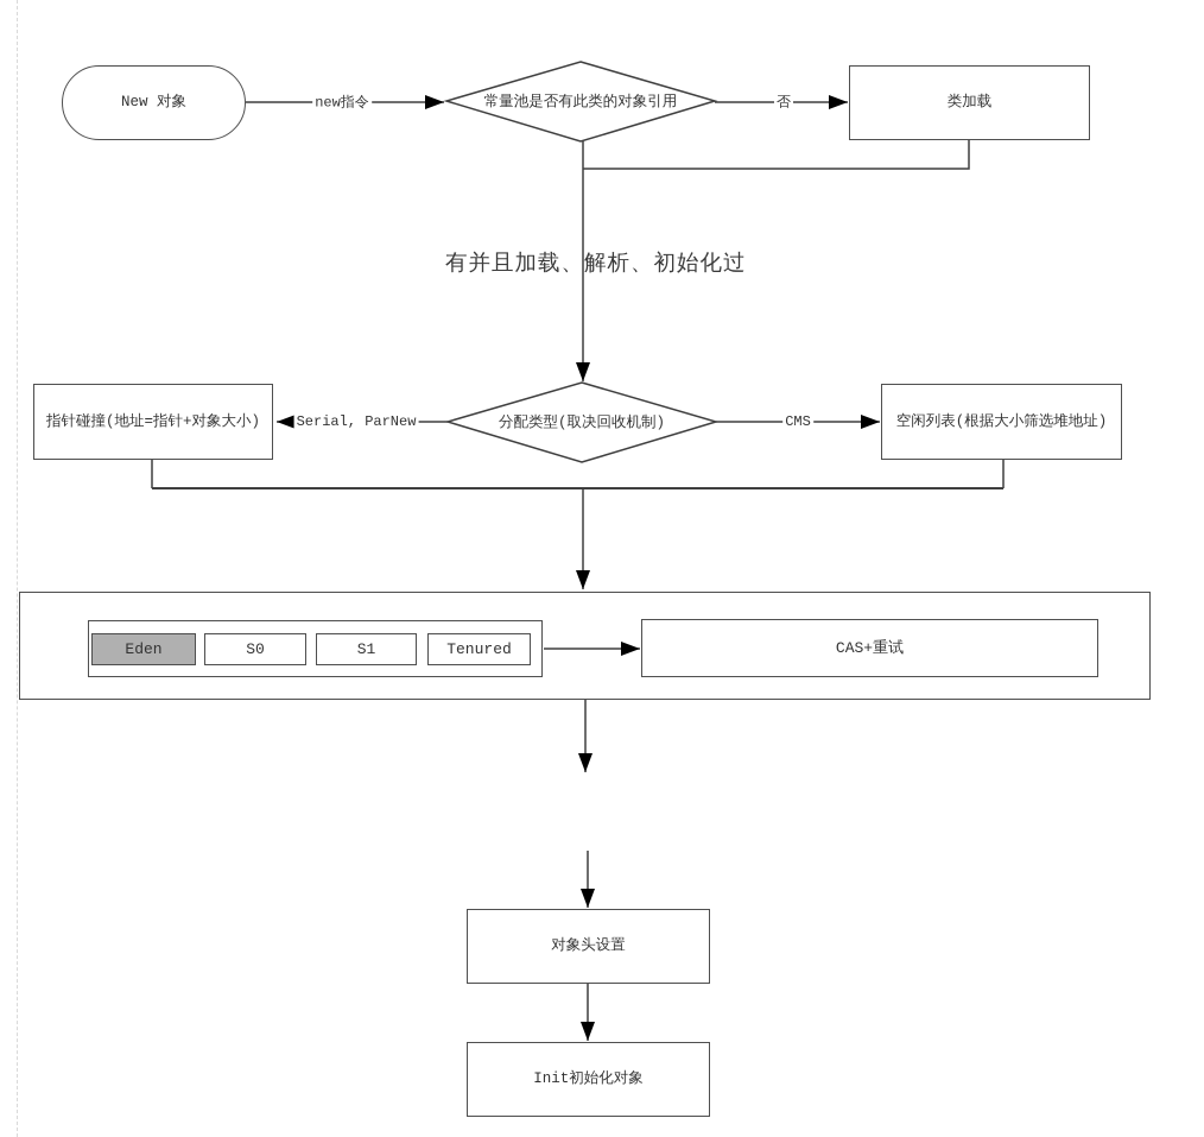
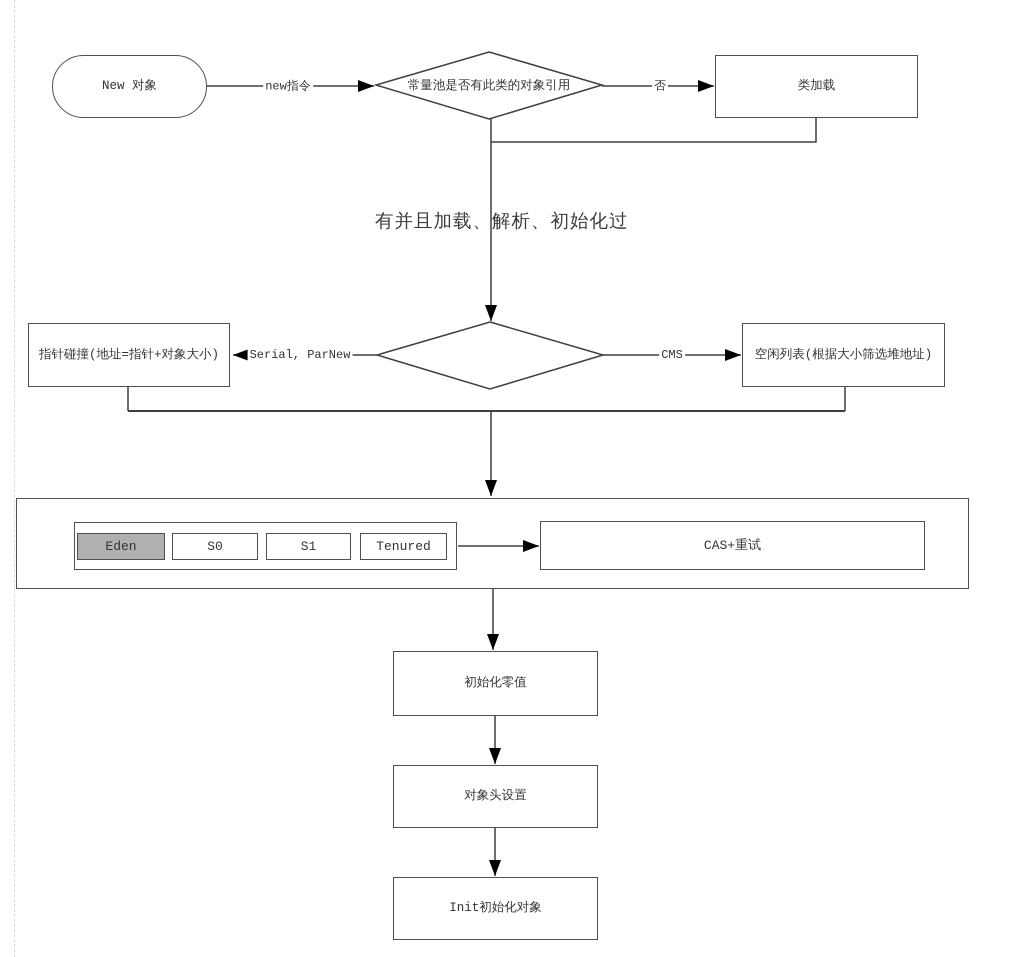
  有并且加载、解析、初始化过
  New 对象
  常量池是否有此类的对象引用
  类加载
- 分配类型(取决回收机制)
  指针碰撞(地址=指针+对象大小)
  空闲列表(根据大小筛选堆地址)
  Eden
  S0
  S1
  Tenured
  CAS+重试
+ 初始化零值
  对象头设置
  Init初始化对象
  new指令
  否
  Serial, ParNew
  CMS
